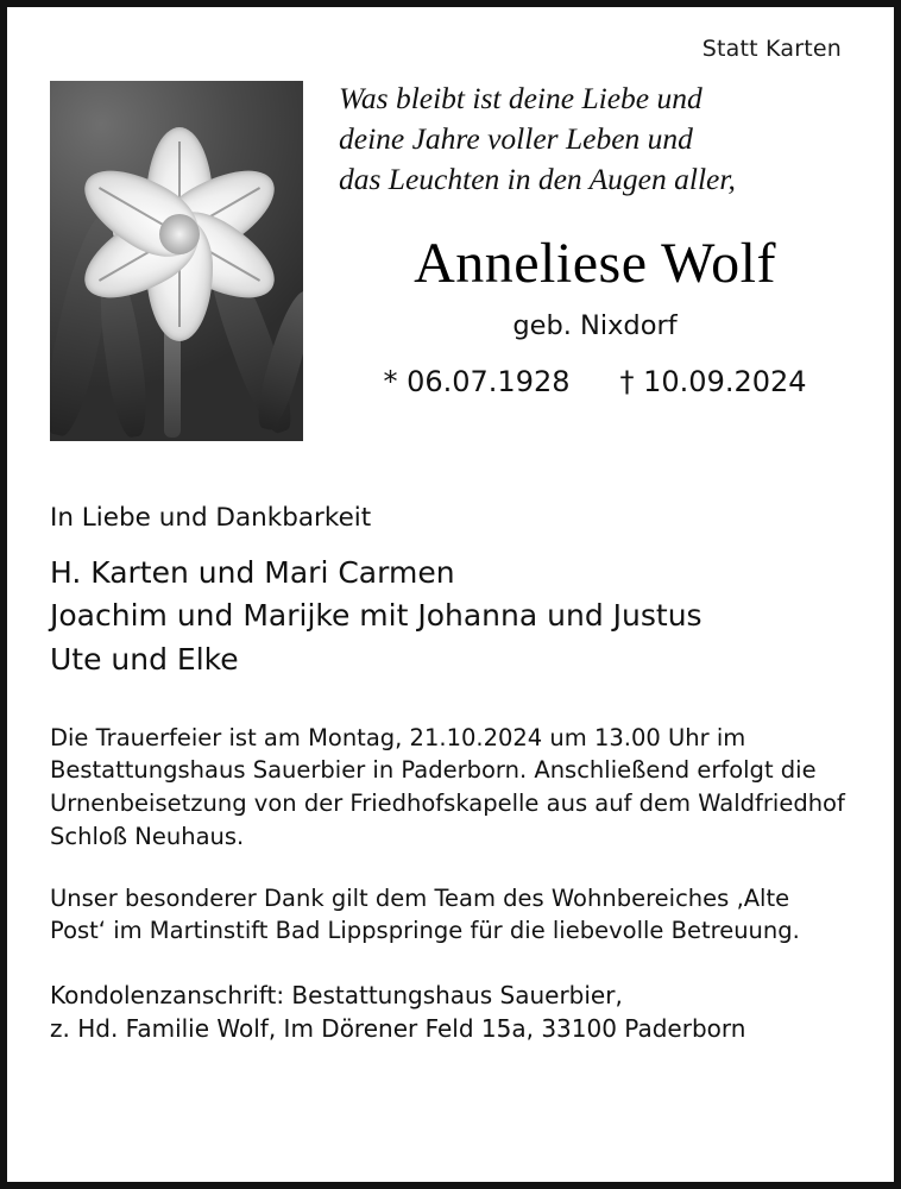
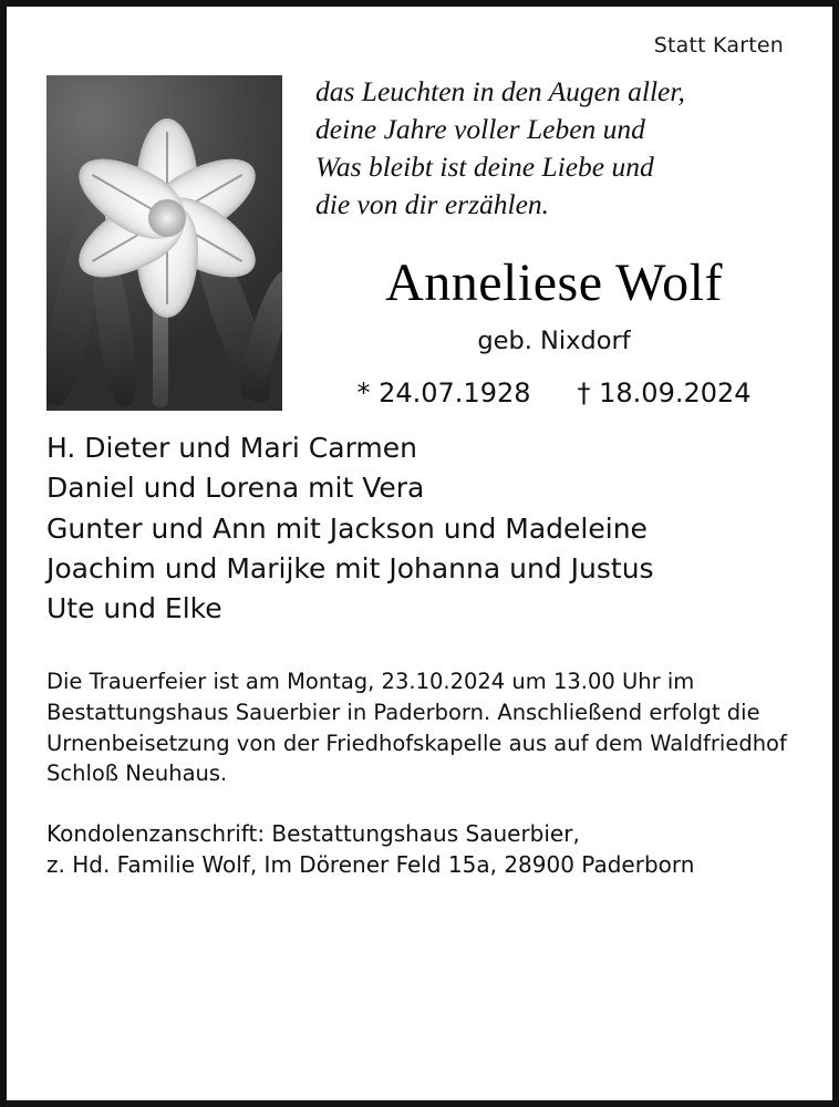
  Statt Karten
- Was bleibt ist deine Liebe und
+ das Leuchten in den Augen aller,
  deine Jahre voller Leben und
- das Leuchten in den Augen aller,
+ Was bleibt ist deine Liebe und
+ die von dir erzählen.
  Anneliese Wolf
  geb. Nixdorf
- * 06.07.1928
+ * 24.07.1928
- † 10.09.2024
+ † 18.09.2024
- In Liebe und Dankbarkeit
- H. Karten und Mari Carmen
+ H. Dieter und Mari Carmen
+ Daniel und Lorena mit Vera
+ Gunter und Ann mit Jackson und Madeleine
  Joachim und Marijke mit Johanna und Justus
  Ute und Elke
- Die Trauerfeier ist am Montag, 21.10.2024 um 13.00 Uhr im Bestattungshaus Sauerbier in Paderborn. Anschließend erfolgt die Urnenbeisetzung von der Friedhofskapelle aus auf dem Waldfriedhof Schloß Neuhaus.
+ Die Trauerfeier ist am Montag, 23.10.2024 um 13.00 Uhr im Bestattungshaus Sauerbier in Paderborn. Anschließend erfolgt die Urnenbeisetzung von der Friedhofskapelle aus auf dem Waldfriedhof Schloß Neuhaus.
- Unser besonderer Dank gilt dem Team des Wohnbereiches ‚Alte Post‘ im Martinstift Bad Lippspringe für die liebevolle Betreuung.
  Kondolenzanschrift: Bestattungshaus Sauerbier,
- z. Hd. Familie Wolf, Im Dörener Feld 15a, 33100 Paderborn
+ z. Hd. Familie Wolf, Im Dörener Feld 15a, 28900 Paderborn
